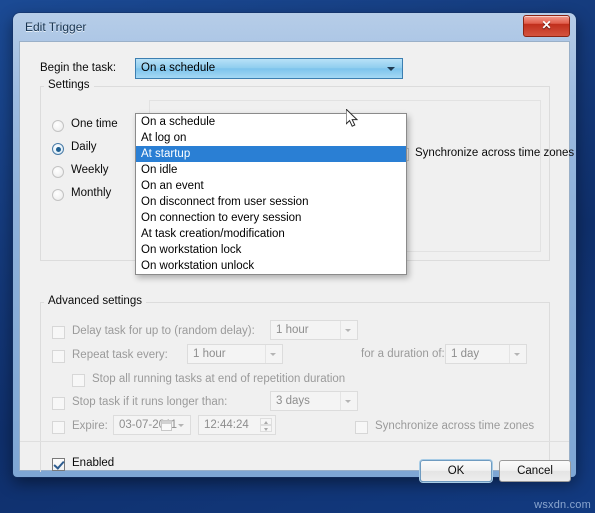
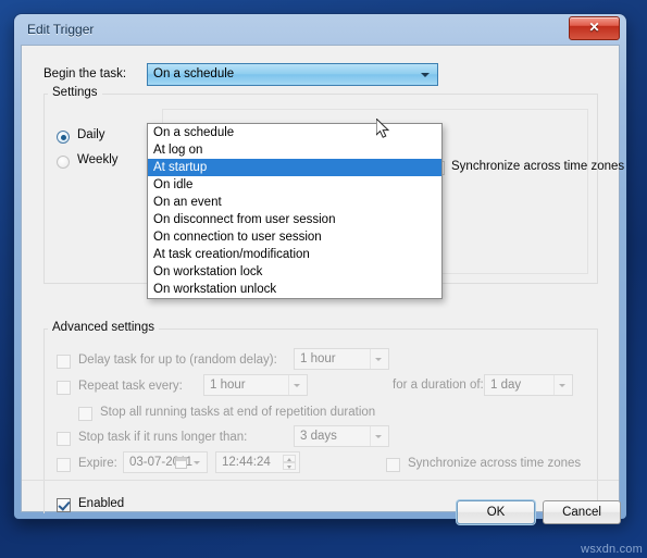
  Edit Trigger
  ✕
  Begin the task:
  On a schedule
  Settings
- One time
  Daily
  Weekly
- Monthly
  Synchronize across time zones
  Advanced settings
  Delay task for up to (random delay):
  1 hour
  Repeat task every:
  1 hour
  for a duration of:
  1 day
  Stop all running tasks at end of repetition duration
  Stop task if it runs longer than:
  3 days
  Expire:
  03-07-21
  12:44:24
  Synchronize across time zones
  Enabled
  OK
  Cancel
  On a schedule
  At log on
  At startup
  On idle
  On an event
  On disconnect from user session
- On connection to every session
+ On connection to user session
  At task creation/modification
  On workstation lock
  On workstation unlock
  wsxdn.com
